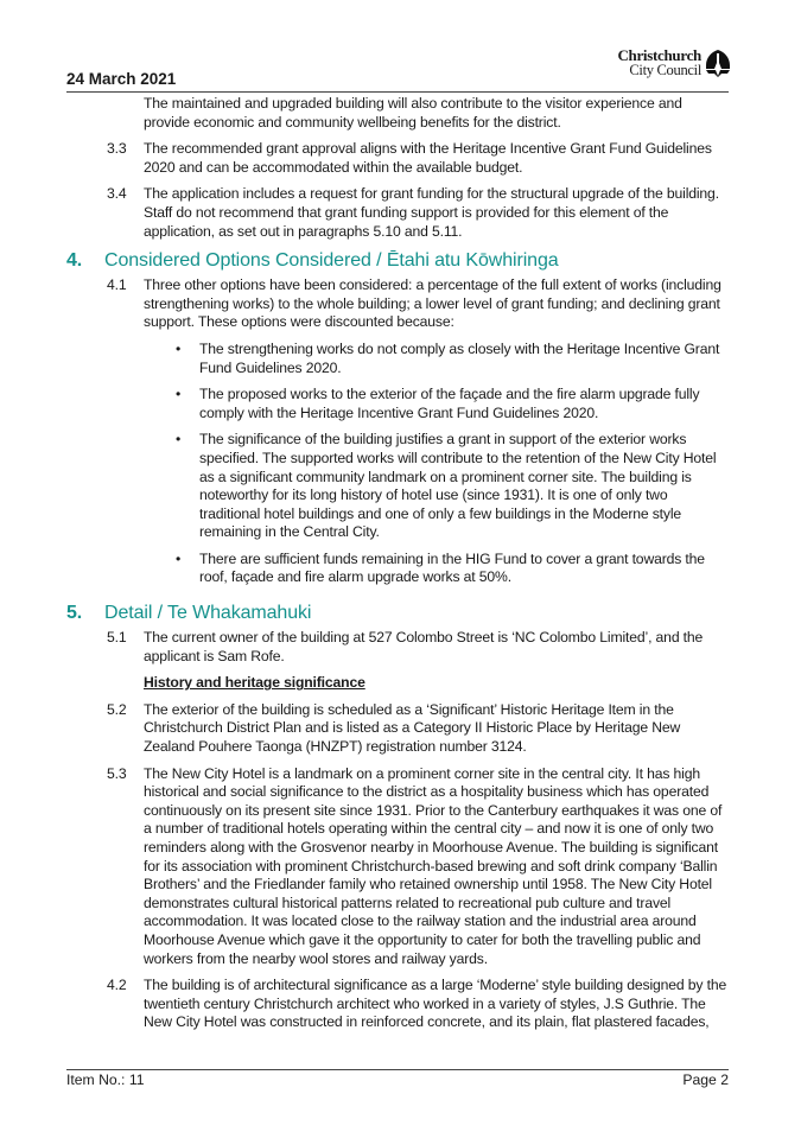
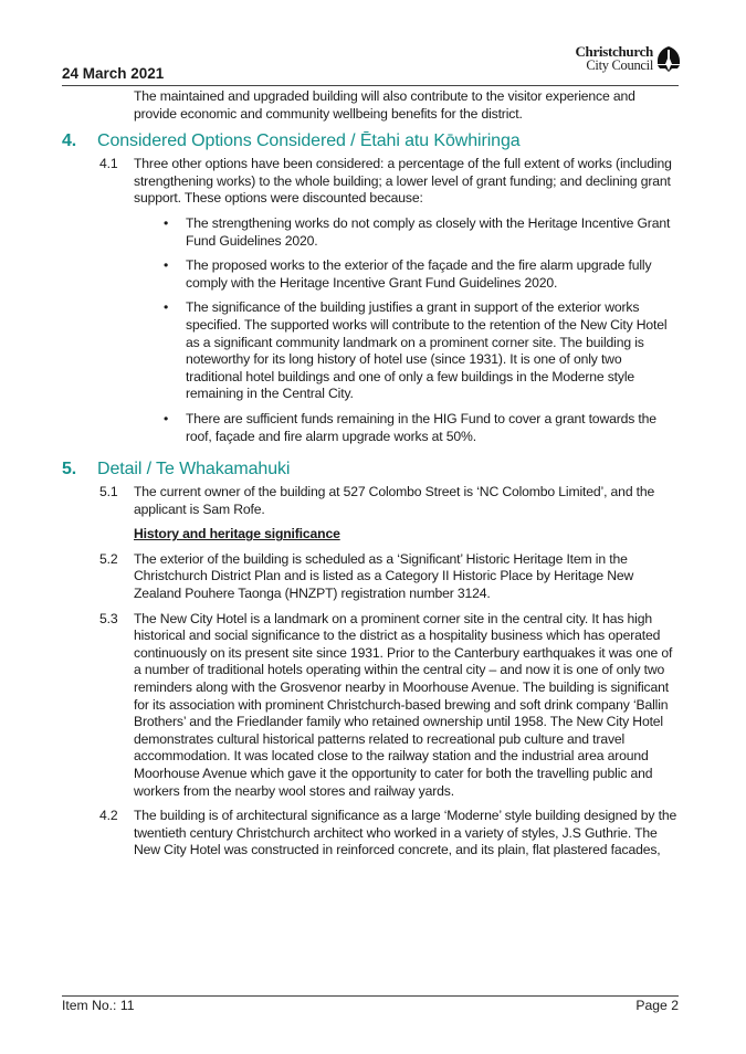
  24 March 2021
  Christchurch
  City Council
  The maintained and upgraded building will also contribute to the visitor experience and provide economic and community wellbeing benefits for the district.
- 3.3
- The recommended grant approval aligns with the Heritage Incentive Grant Fund Guidelines 2020 and can be accommodated within the available budget.
- 3.4
- The application includes a request for grant funding for the structural upgrade of the building. Staff do not recommend that grant funding support is provided for this element of the application, as set out in paragraphs 5.10 and 5.11.
  4.
  Considered Options Considered / Ētahi atu Kōwhiringa
  4.1
  Three other options have been considered: a percentage of the full extent of works (including strengthening works) to the whole building; a lower level of grant funding; and declining grant support. These options were discounted because:
  •
  The strengthening works do not comply as closely with the Heritage Incentive Grant Fund Guidelines 2020.
  •
  The proposed works to the exterior of the façade and the fire alarm upgrade fully comply with the Heritage Incentive Grant Fund Guidelines 2020.
  •
  The significance of the building justifies a grant in support of the exterior works specified. The supported works will contribute to the retention of the New City Hotel as a significant community landmark on a prominent corner site. The building is noteworthy for its long history of hotel use (since 1931). It is one of only two traditional hotel buildings and one of only a few buildings in the Moderne style remaining in the Central City.
  •
  There are sufficient funds remaining in the HIG Fund to cover a grant towards the roof, façade and fire alarm upgrade works at 50%.
  5.
  Detail / Te Whakamahuki
  5.1
  The current owner of the building at 527 Colombo Street is ‘NC Colombo Limited’, and the applicant is Sam Rofe.
  History and heritage significance
  5.2
  The exterior of the building is scheduled as a ‘Significant’ Historic Heritage Item in the Christchurch District Plan and is listed as a Category II Historic Place by Heritage New Zealand Pouhere Taonga (HNZPT) registration number 3124.
  5.3
  The New City Hotel is a landmark on a prominent corner site in the central city. It has high historical and social significance to the district as a hospitality business which has operated continuously on its present site since 1931. Prior to the Canterbury earthquakes it was one of a number of traditional hotels operating within the central city – and now it is one of only two reminders along with the Grosvenor nearby in Moorhouse Avenue. The building is significant for its association with prominent Christchurch-based brewing and soft drink company ‘Ballin Brothers’ and the Friedlander family who retained ownership until 1958. The New City Hotel demonstrates cultural historical patterns related to recreational pub culture and travel accommodation. It was located close to the railway station and the industrial area around Moorhouse Avenue which gave it the opportunity to cater for both the travelling public and workers from the nearby wool stores and railway yards.
  4.2
  The building is of architectural significance as a large ‘Moderne’ style building designed by the twentieth century Christchurch architect who worked in a variety of styles, J.S Guthrie. The New City Hotel was constructed in reinforced concrete, and its plain, flat plastered facades,
  Item No.: 11
  Page 2
